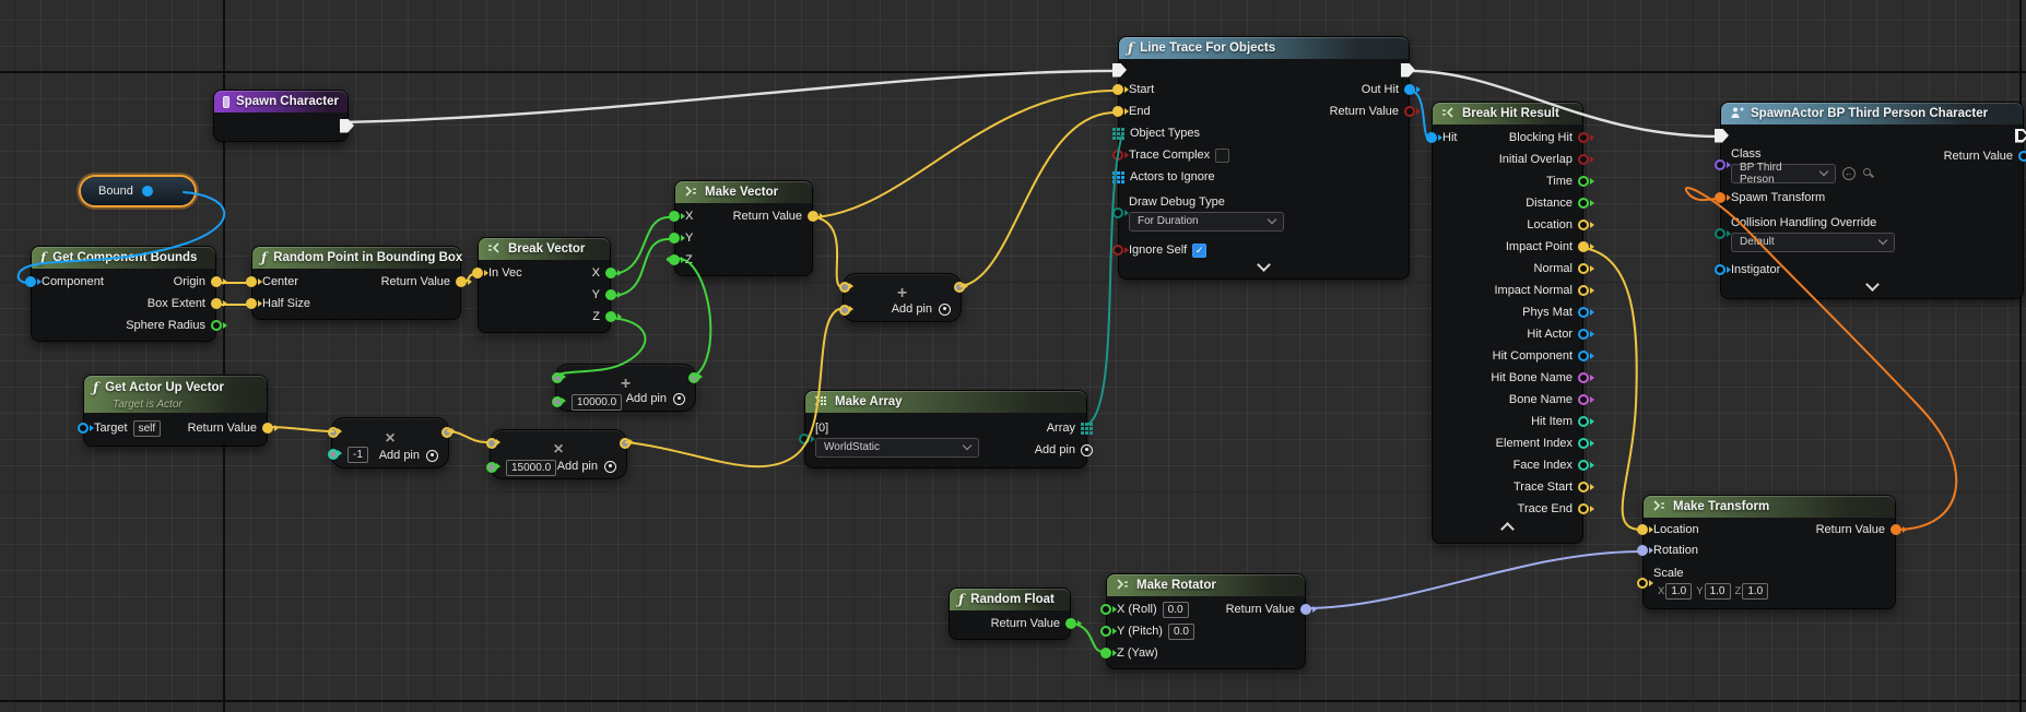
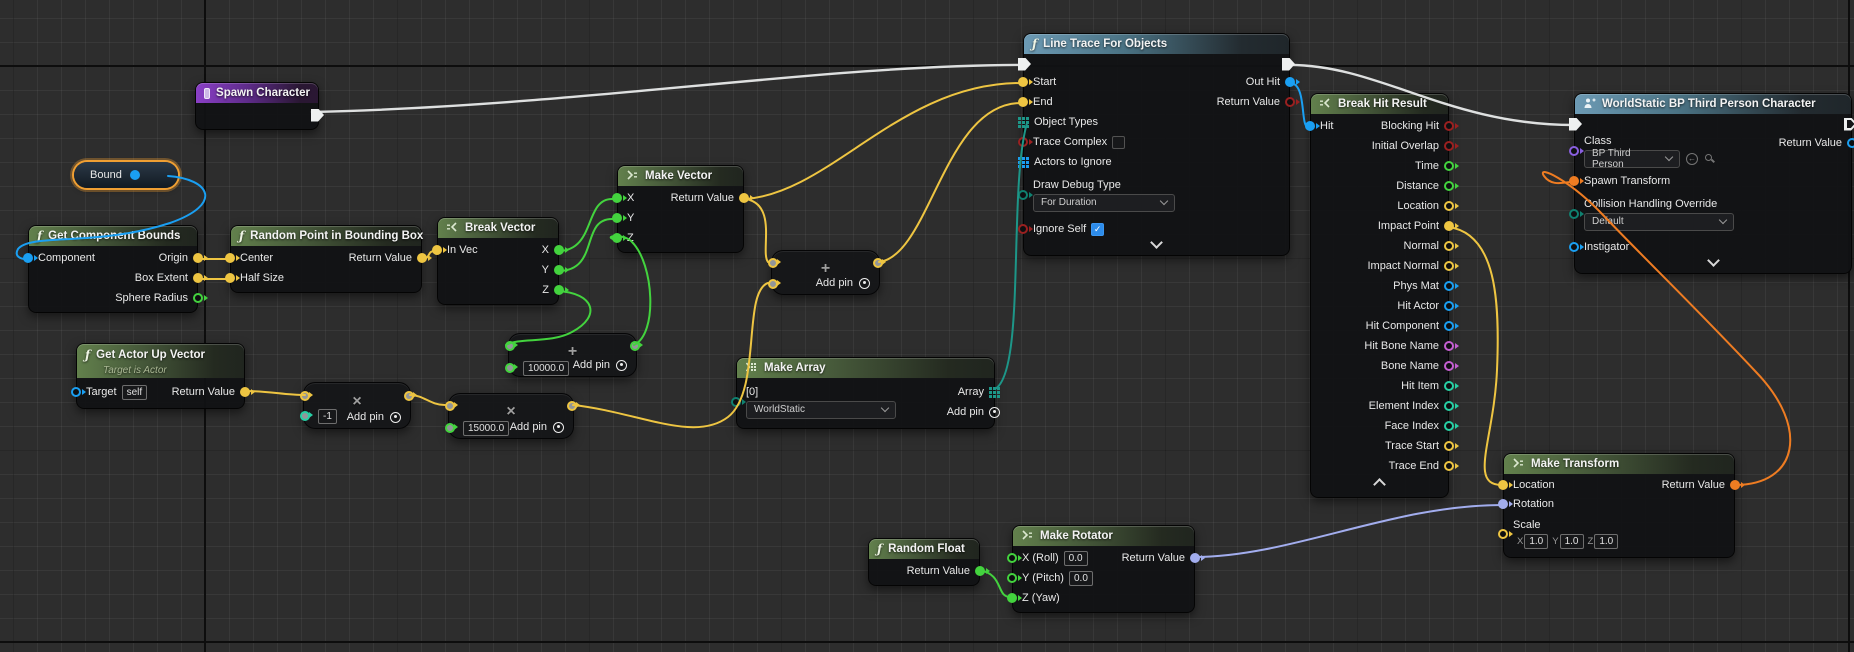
  Spawn Character
  Bound
  ƒ
  Get Coment Bounds
  Component
  Origin
  Box Extent
  Sphere Radius
  ƒ
  Random Point in Bounding Box
  Center
  Return Value
  Half Size
  Break Vector
  In Vec
  X
  Y
  Z
  Make Vector
  X
  Return Value
  Y
  Z
  +
  Add pin
  ƒ
  Get Actor Up Vector
  Target is Actor
  Target
  self
  Return Value
  -1
  ×
  Add pin
  15000.0
  ×
  Add pin
  10000.0
  +
  Add pin
  Make Array
  [0]
  WorldStatic
  Array
  Add pin
  ƒ
  Random Float
  Return Value
  Make Rotator
  X (Roll)
  0.0
  Return Value
  Y (Pitch)
  0.0
  Z (Yaw)
  ƒ
  Line Trace For Objects
  Start
  Out Hit
  End
  Return Value
  Object Types
  Trace Complex
  Actors to Ignore
  Draw Debug Type
  For Duration
  Ignore Self
  ✓
  Break Hit Result
  Hit
  Blocking Hit
  Initial Overlap
  Time
  Distance
  Location
  Impact Point
  Normal
  Impact Normal
  Phys Mat
  Hit Actor
  Hit Component
  Hit Bone Name
  Bone Name
  Hit Item
  Element Index
  Face Index
  Trace Start
  Trace End
- SpawnActor BP Third Person Character
+ WorldStatic BP Third Person Character
  Class
  BP Third Person
  ←
  Return Value
  Spawn Transform
  Collision Handling Override
  Defult
  Instigator
  Make Transform
  Location
  Return Value
  Rotation
  Scale
  X
  1.0
  Y
  1.0
  Z
  1.0
